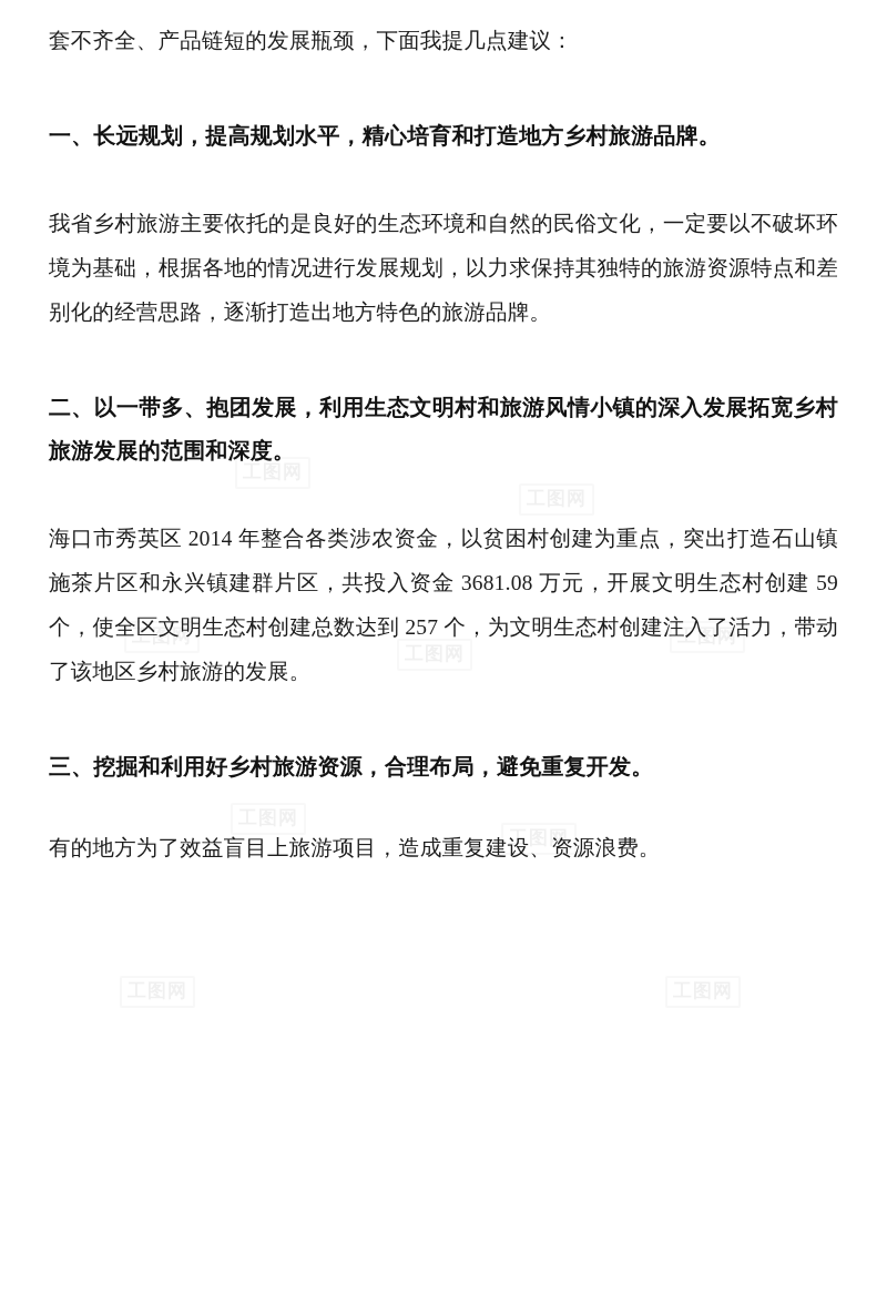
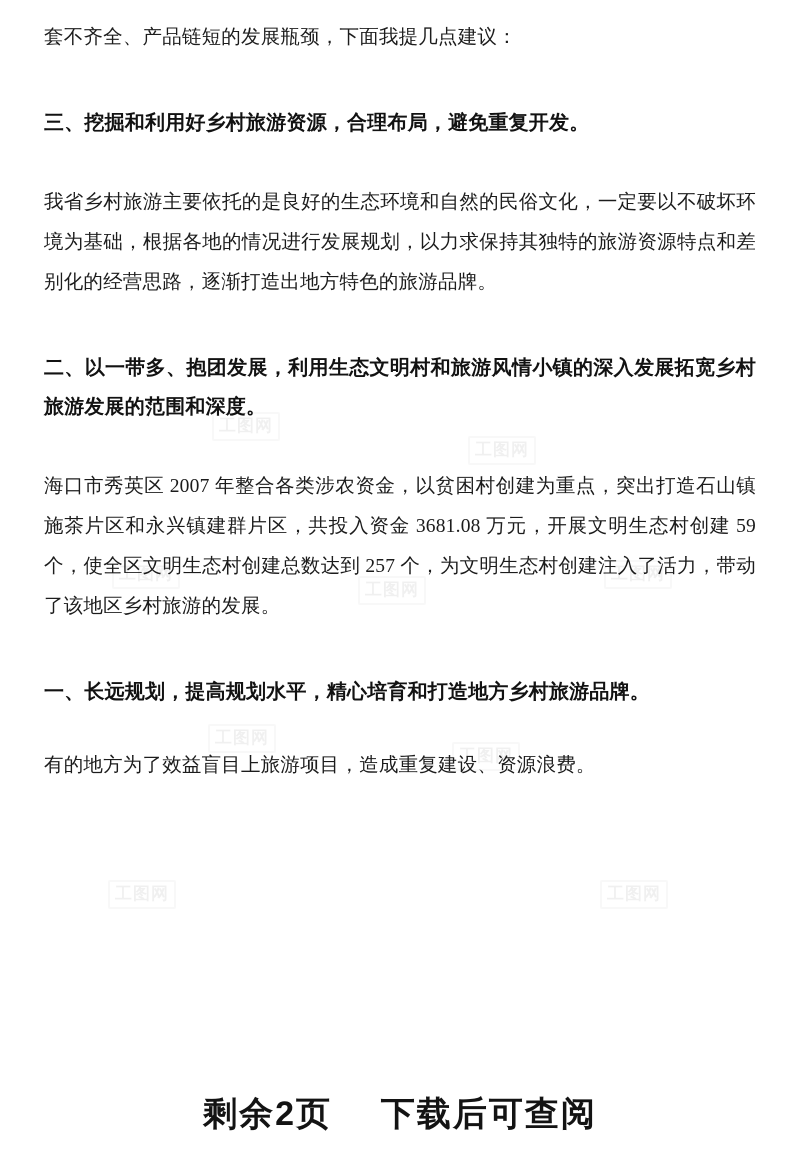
  套不齐全、产品链短的发展瓶颈，下面我提几点建议：
- 一、长远规划，提高规划水平，精心培育和打造地方乡村旅游品牌。
+ 三、挖掘和利用好乡村旅游资源，合理布局，避免重复开发。
  我省乡村旅游主要依托的是良好的生态环境和自然的民俗文化，一定要以不破坏环境为基础，根据各地的情况进行发展规划，以力求保持其独特的旅游资源特点和差别化的经营思路，逐渐打造出地方特色的旅游品牌。
  二、以一带多、抱团发展，利用生态文明村和旅游风情小镇的深入发展拓宽乡村旅游发展的范围和深度。
- 海口市秀英区 2014 年整合各类涉农资金，以贫困村创建为重点，突出打造石山镇施茶片区和永兴镇建群片区，共投入资金 3681.08 万元，开展文明生态村创建 59 个，使全区文明生态村创建总数达到 257 个，为文明生态村创建注入了活力，带动了该地区乡村旅游的发展。
+ 海口市秀英区 2007 年整合各类涉农资金，以贫困村创建为重点，突出打造石山镇施茶片区和永兴镇建群片区，共投入资金 3681.08 万元，开展文明生态村创建 59 个，使全区文明生态村创建总数达到 257 个，为文明生态村创建注入了活力，带动了该地区乡村旅游的发展。
- 三、挖掘和利用好乡村旅游资源，合理布局，避免重复开发。
+ 一、长远规划，提高规划水平，精心培育和打造地方乡村旅游品牌。
  有的地方为了效益盲目上旅游项目，造成重复建设、资源浪费。
  工图网
  工图网
  工图网
+ 剩余2页 下载后可查阅
